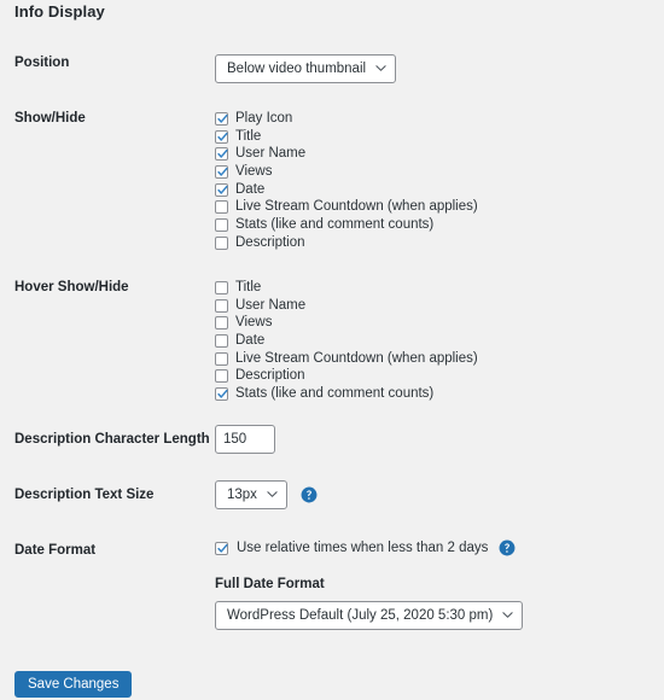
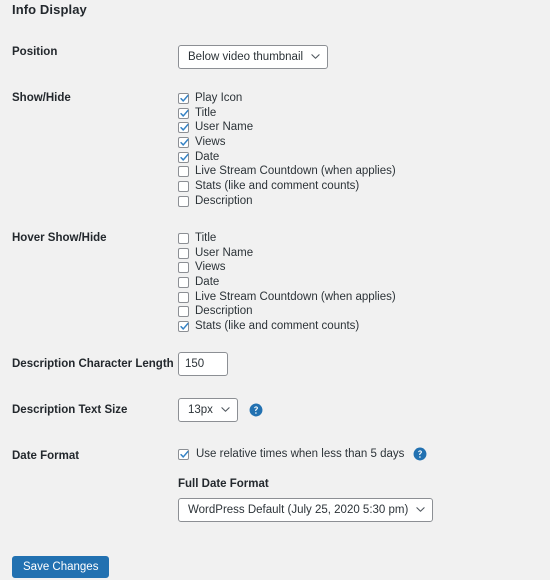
  Info Display
  Position
  Below video thumbnail
  Show/Hide
  Play Icon
  Title
  User Name
  Views
  Date
  Live Stream Countdown (when applies)
  Stats (like and comment counts)
  Description
  Hover Show/Hide
  Title
  User Name
  Views
  Date
  Live Stream Countdown (when applies)
  Description
  Stats (like and comment counts)
  Description Character Length
  150
  Description Text Size
  13px
  Date Format
- Use relative times when less than 2 days
+ Use relative times when less than 5 days
  Full Date Format
  WordPress Default (July 25, 2020 5:30 pm)
  Save Changes
